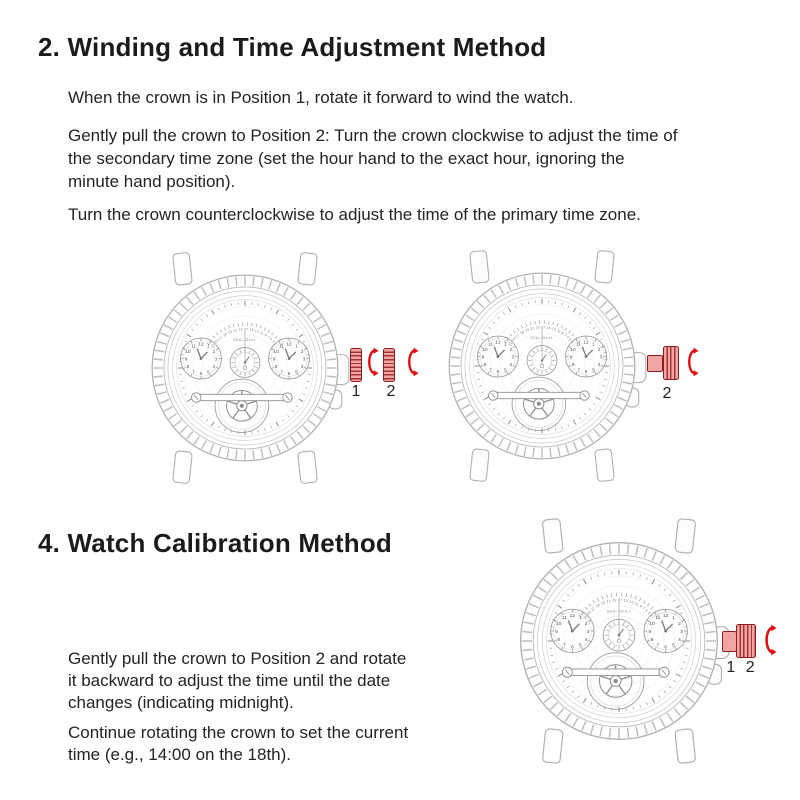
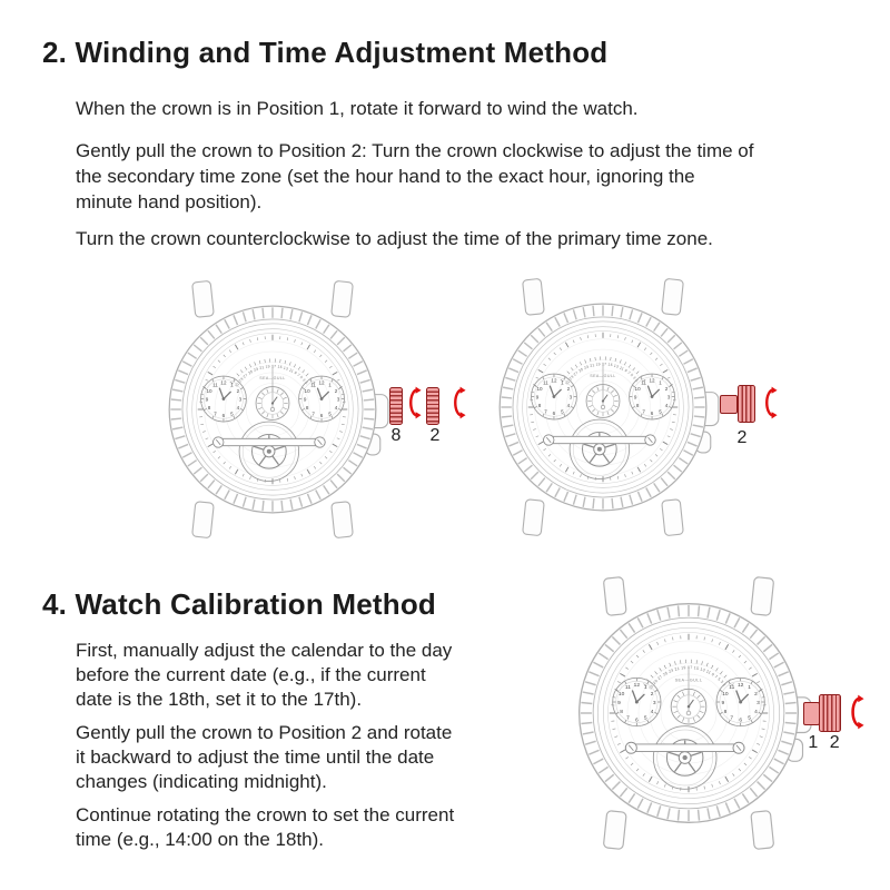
  2. Winding and Time Adjustment Method
  When the crown is in Position 1, rotate it forward to wind the watch.
  Gently pull the crown to Position 2: Turn the crown clockwise to adjust the time of
  the secondary time zone (set the hour hand to the exact hour, ignoring the
  minute hand position).
  Turn the crown counterclockwise to adjust the time of the primary time zone.
- 1
+ 8
  2
  2
  4. Watch Calibration Method
+ First, manually adjust the calendar to the day
+ before the current date (e.g., if the current
+ date is the 18th, set it to the 17th).
  Gently pull the crown to Position 2 and rotate
  it backward to adjust the time until the date
  changes (indicating midnight).
  Continue rotating the crown to set the current
  time (e.g., 14:00 on the 18th).
  1 2
